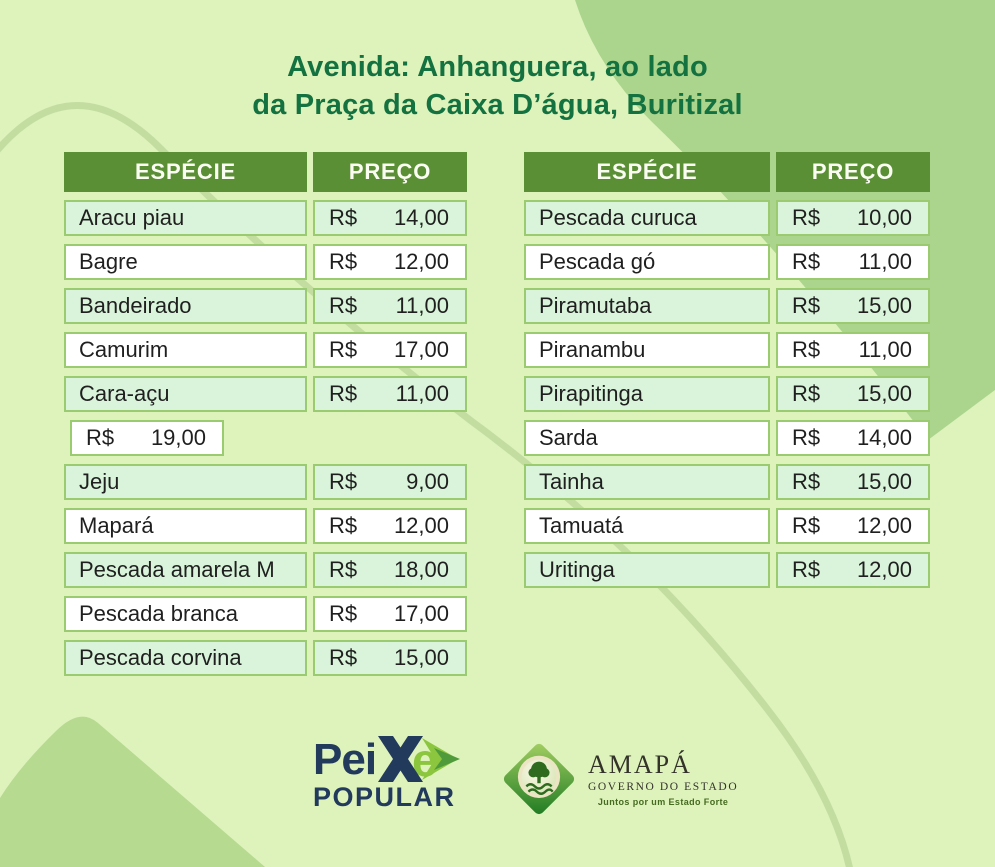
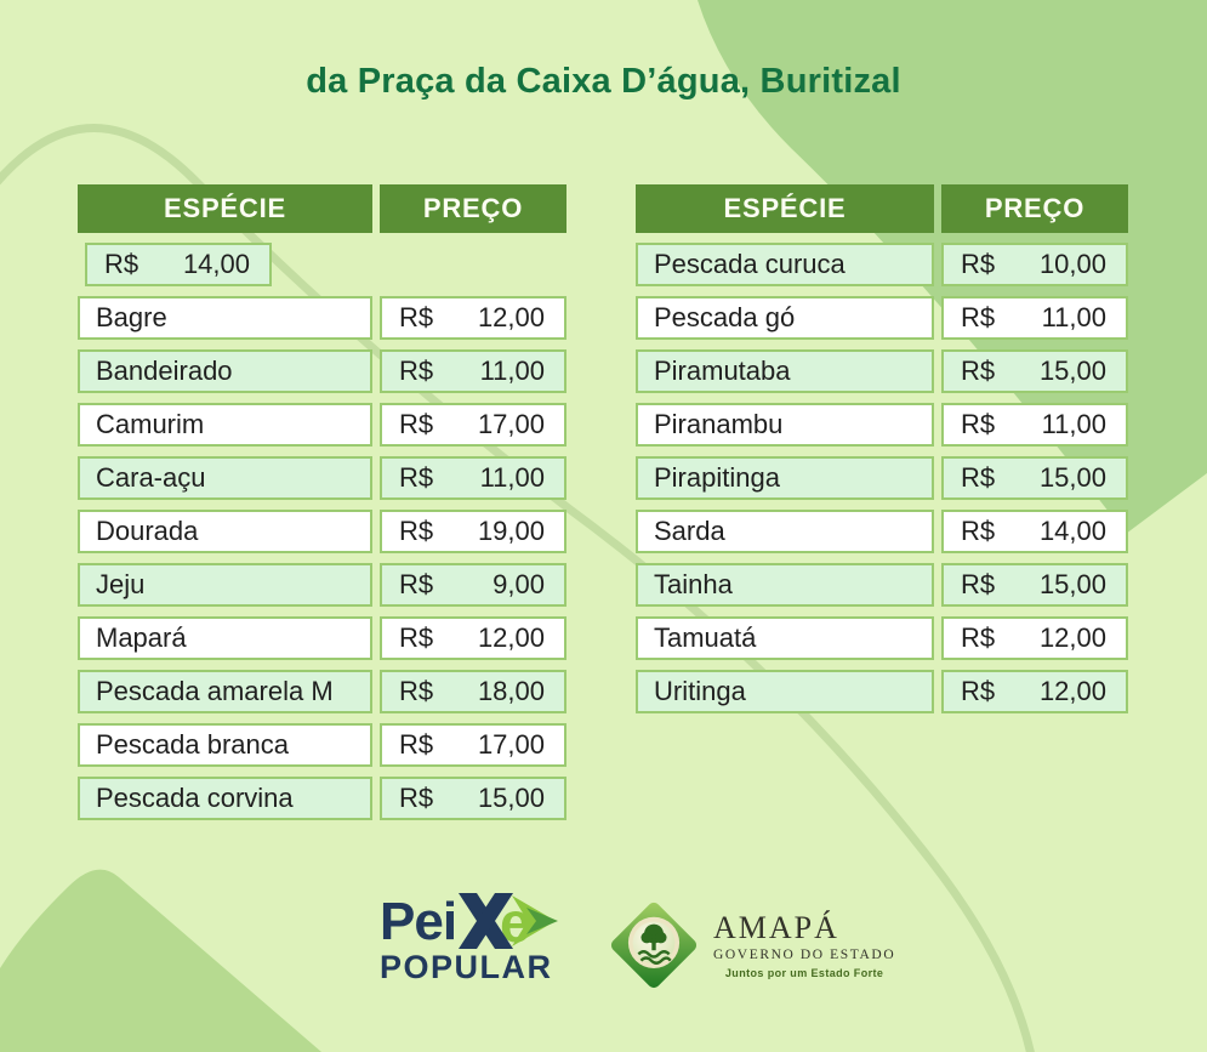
- Avenida: Anhanguera, ao lado
  da Praça da Caixa D’água, Buritizal
  ESPÉCIE
  PREÇO
- Aracu piau
  R$
  14,00
  Bagre
  R$
  12,00
  Bandeirado
  R$
  11,00
  Camurim
  R$
  17,00
  Cara-açu
  R$
  11,00
+ Dourada
  R$
  19,00
  Jeju
  R$
  9,00
  Mapará
  R$
  12,00
  Pescada amarela M
  R$
  18,00
  Pescada branca
  R$
  17,00
  Pescada corvina
  R$
  15,00
  ESPÉCIE
  PREÇO
  Pescada curuca
  R$
  10,00
  Pescada gó
  R$
  11,00
  Piramutaba
  R$
  15,00
  Piranambu
  R$
  11,00
  Pirapitinga
  R$
  15,00
  Sarda
  R$
  14,00
  Tainha
  R$
  15,00
  Tamuatá
  R$
  12,00
  Uritinga
  R$
  12,00
  Pei
  e
  POPULAR
  AMAPÁ
  GOVERNO DO ESTADO
  Juntos por um Estado Forte
